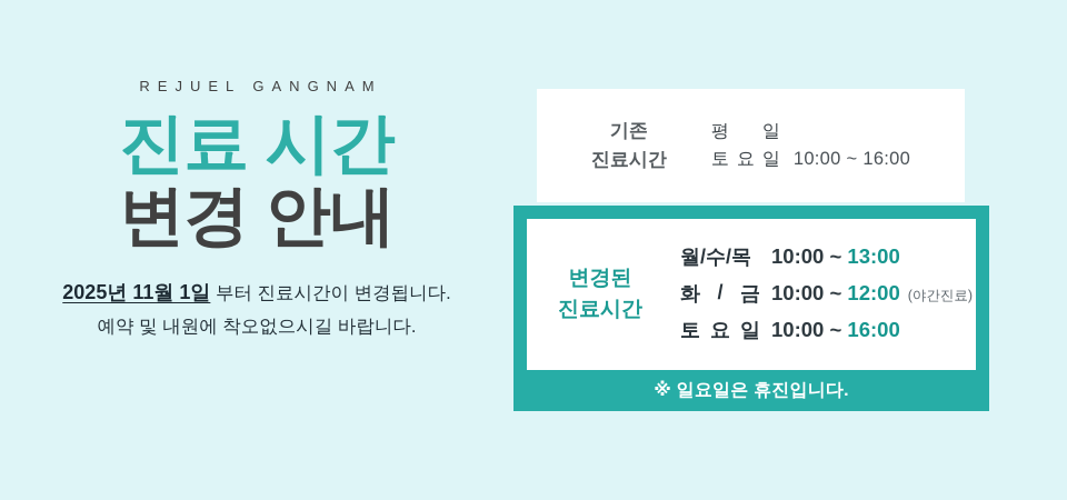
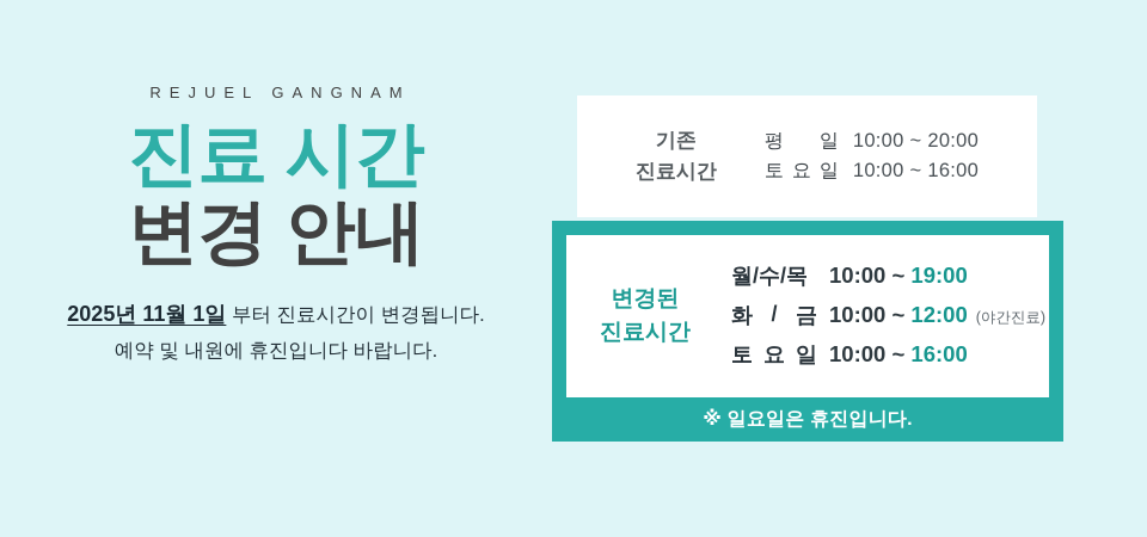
  REJUEL GANGNAM
  진료 시간
  변경 안내
  2025년 11월 1일 부터 진료시간이 변경됩니다.
- 예약 및 내원에 착오없으시길 바랍니다.
+ 예약 및 내원에 휴진입니다 바랍니다.
  기존
  진료시간
  평
  일
+ 10:00 ~ 20:00
  토
  요
  일
  10:00 ~ 16:00
  변경된
  진료시간
  월/수/목
- 10:00 ~ 13:00
+ 10:00 ~ 19:00
  화
  /
  금
  10:00 ~ 12:00 (야간진료)
  토
  요
  일
  10:00 ~ 16:00
  ※ 일요일은 휴진입니다.
